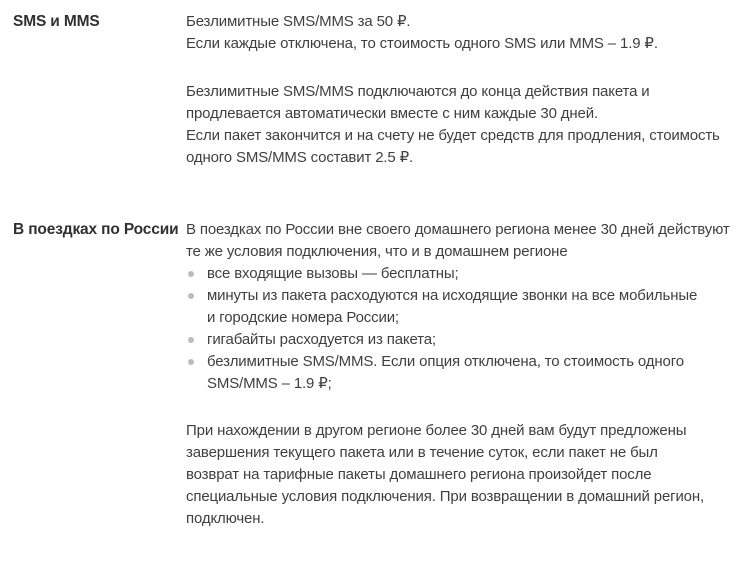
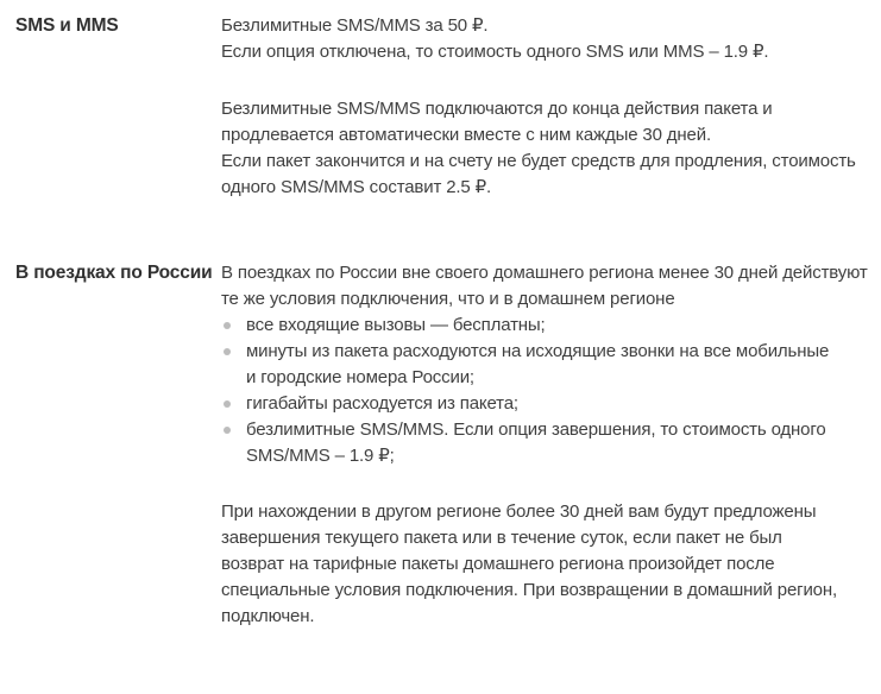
  SMS и MMS
  Безлимитные SMS/MMS за 50 ₽.
- Если каждые отключена, то стоимость одного SMS или MMS – 1.9 ₽.
+ Если опция отключена, то стоимость одного SMS или MMS – 1.9 ₽.
  Безлимитные SMS/MMS подключаются до конца действия пакета и
  продлевается автоматически вместе с ним каждые 30 дней.
  Если пакет закончится и на счету не будет средств для продления, стоимость
  одного SMS/MMS составит 2.5 ₽.
  В поездках по России
  В поездках по России вне своего домашнего региона менее 30 дней действуют
  те же условия подключения, что и в домашнем регионе
  все входящие вызовы — бесплатны;
  минуты из пакета расходуются на исходящие звонки на все мобильные
  и городские номера России;
  гигабайты расходуется из пакета;
- безлимитные SMS/MMS. Если опция отключена, то стоимость одного
+ безлимитные SMS/MMS. Если опция завершения, то стоимость одного
  SMS/MMS – 1.9 ₽;
  При нахождении в другом регионе более 30 дней вам будут предложены
  завершения текущего пакета или в течение суток, если пакет не был
  возврат на тарифные пакеты домашнего региона произойдет после
  специальные условия подключения. При возвращении в домашний регион,
  подключен.
